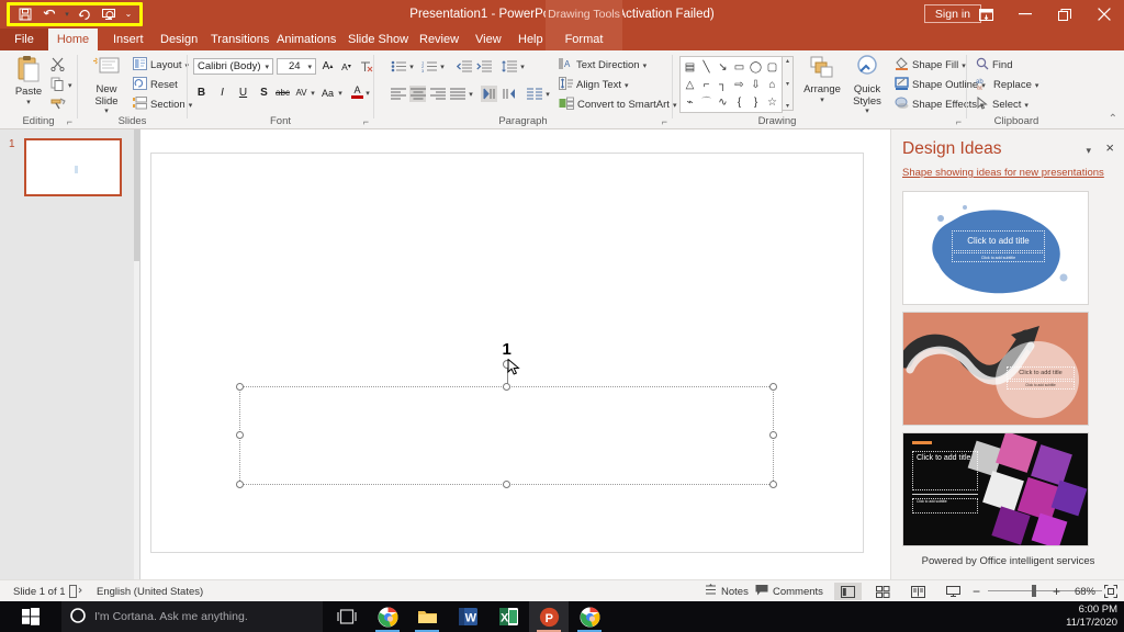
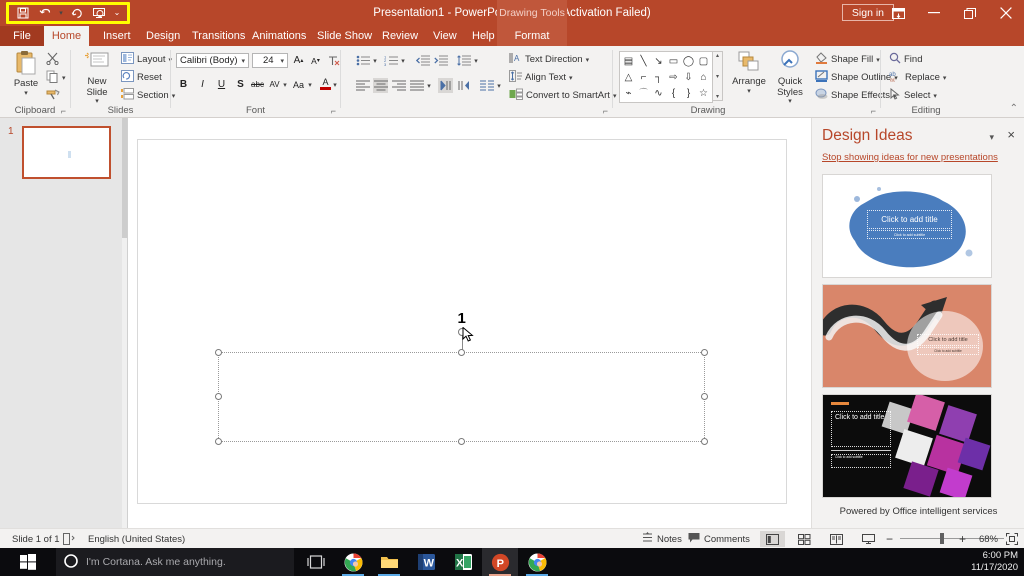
  Presentation1 - PowerPctivation Failed)
  Drawing Tools
  ⌄
  Sign in
  File
  Home
  Insert
  Design
  Transitions
  Animations
  Slide Show
  Review
  View
  Help
  Format
  Paste
- Editing
+ Clipboard
  ⌐
  New Slide
  Layout
  Reset
  Section
  Slides
  Calibri (Body)
  24
  A
  A
  B
  I
  U
  S
  abc
  AV
  Aa
  A
  Font
  ⌐
  A
  Text Direction
  Align Text
  Convert to SmartArt
- Paragraph
  ⌐
  ▤
  ╲
  ↘
  ▭
  ◯
  ▢
  △
  ⌐
  ┐
  ⇨
  ⇩
  ⌂
  ⌁
  ⌒
  ∿
  {
  }
  ☆
  Arrange
  Quick Styles
  Shape Fill
  Shape Outlne
  Shape Effets
  Drawing
  ⌐
  Find
  Replace
  Select
- Clipboard
+ Editing
  ⌃
  1
  1
  Design Ideas
  ▾
  ×
- Shape showing ideas for new presentations
+ Stop showing ideas for new presentations
  Click to add title
  Powered by Office intelligent services
  Slide 1 of 1
  English (United States)
  Notes
  Comments
  −
  +
  68%
  I'm Cortana. Ask me anything.
  W
  X
  P
  6:00 PM
  11/17/2020
